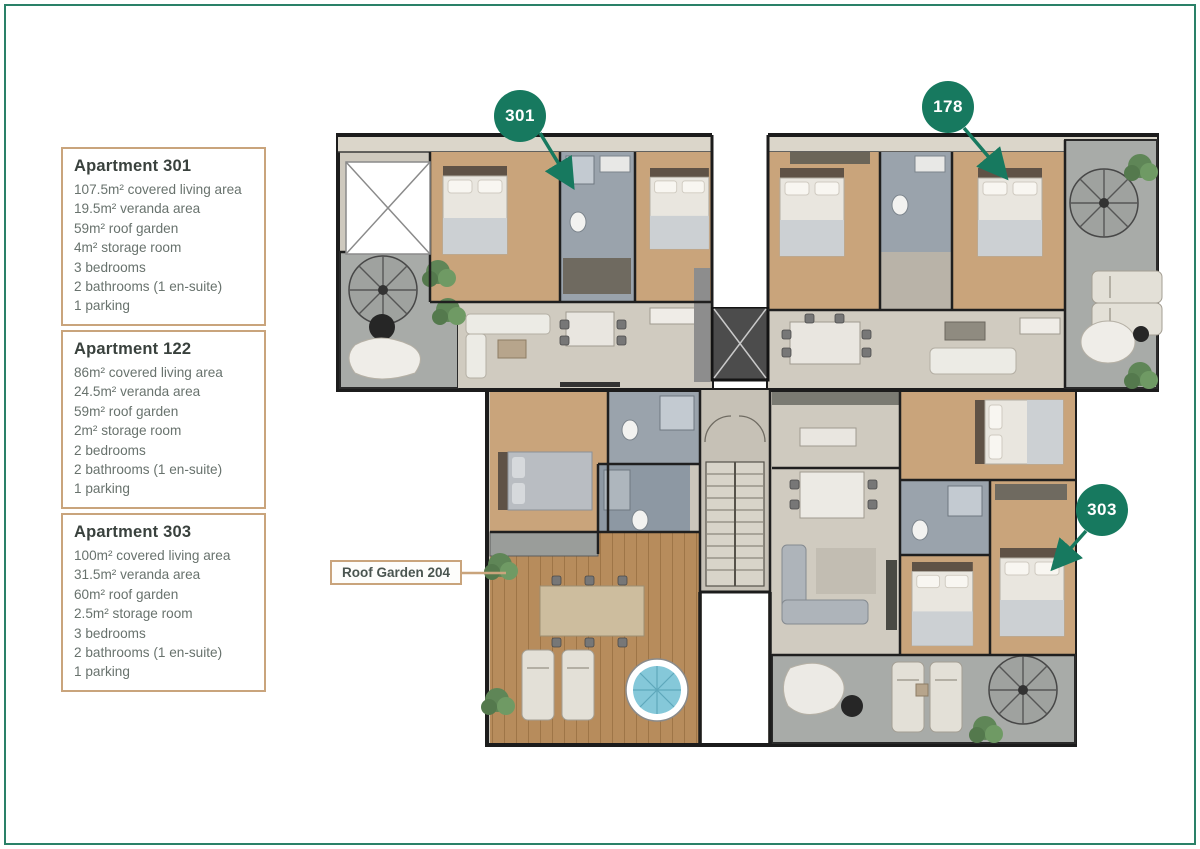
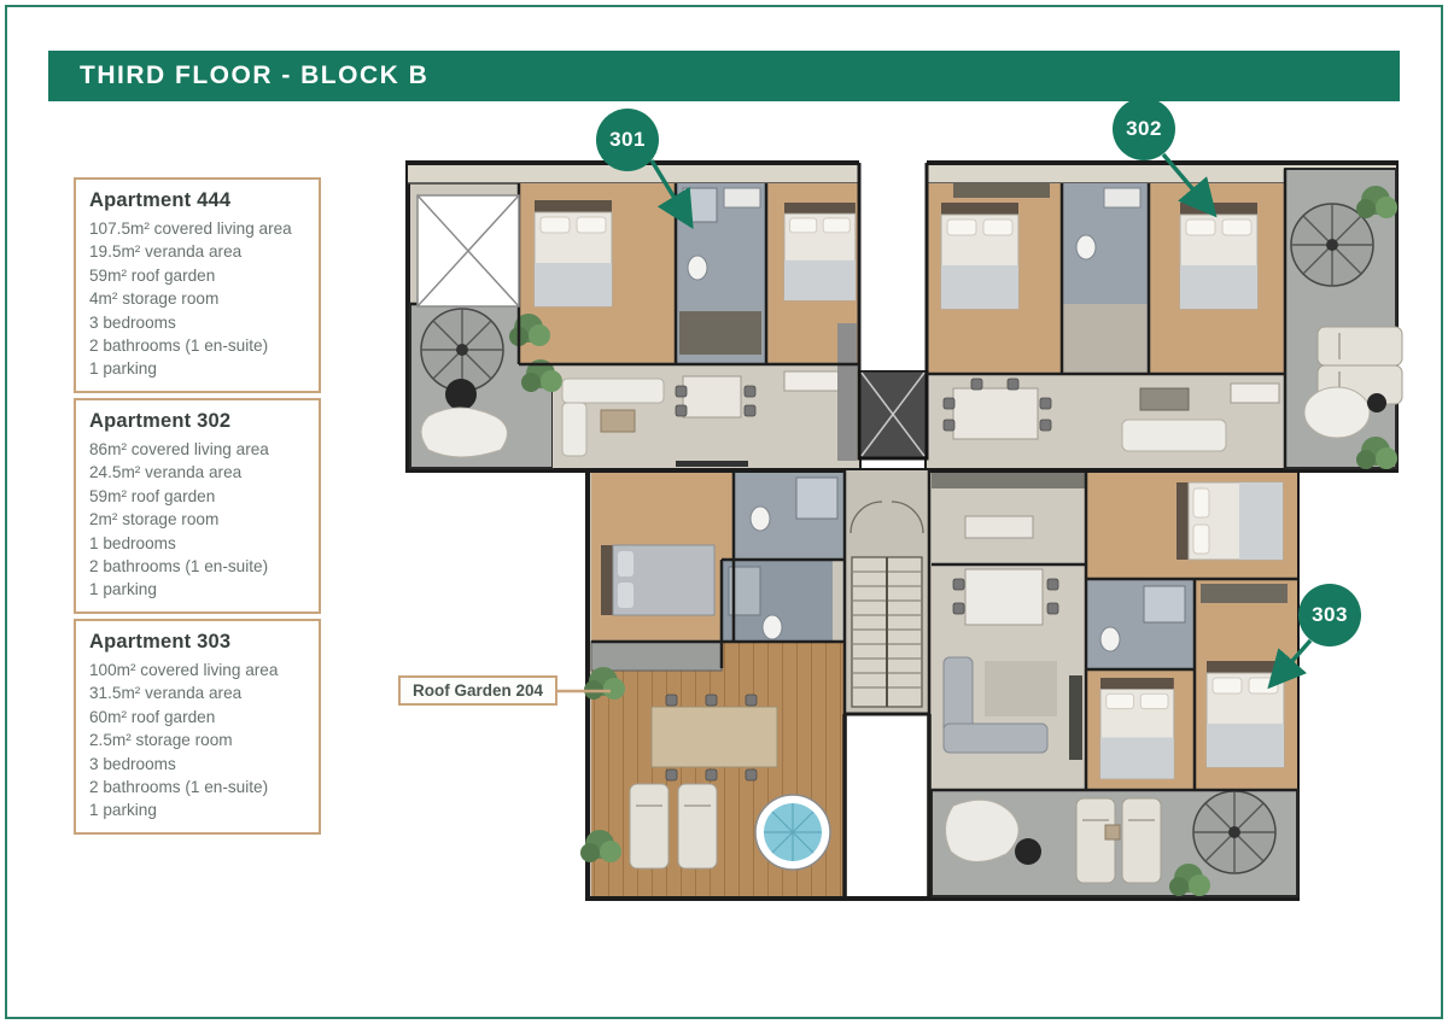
+ THIRD FLOOR - BLOCK B
- Apartment 301
+ Apartment 444
  107.5m² covered living area
  19.5m² veranda area
  59m² roof garden
  4m² storage room
  3 bedrooms
  2 bathrooms (1 en-suite)
  1 parking
- Apartment 122
+ Apartment 302
  86m² covered living area
  24.5m² veranda area
  59m² roof garden
  2m² storage room
- 2 bedrooms
+ 1 bedrooms
  2 bathrooms (1 en-suite)
  1 parking
  Apartment 303
  100m² covered living area
  31.5m² veranda area
  60m² roof garden
  2.5m² storage room
  3 bedrooms
  2 bathrooms (1 en-suite)
  1 parking
  301
- 178
+ 302
  303
  Roof Garden 204
